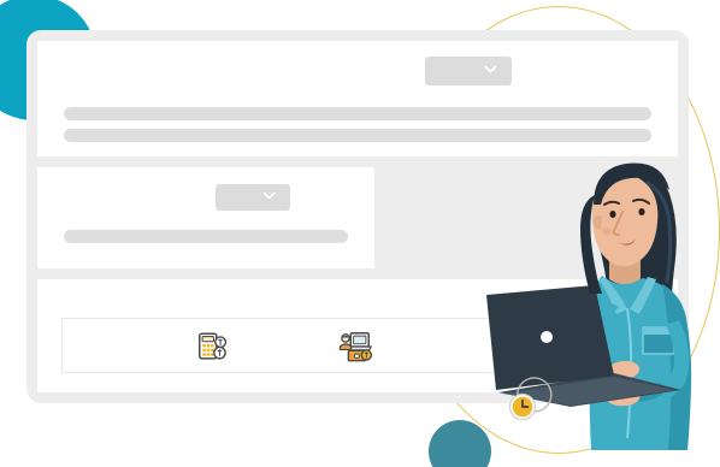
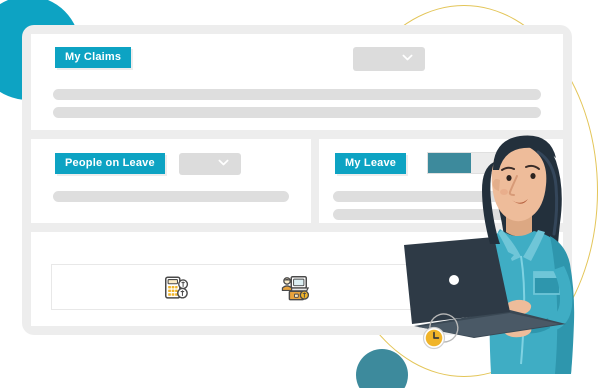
+ My Claims
+ People on Leave
+ My Leave
